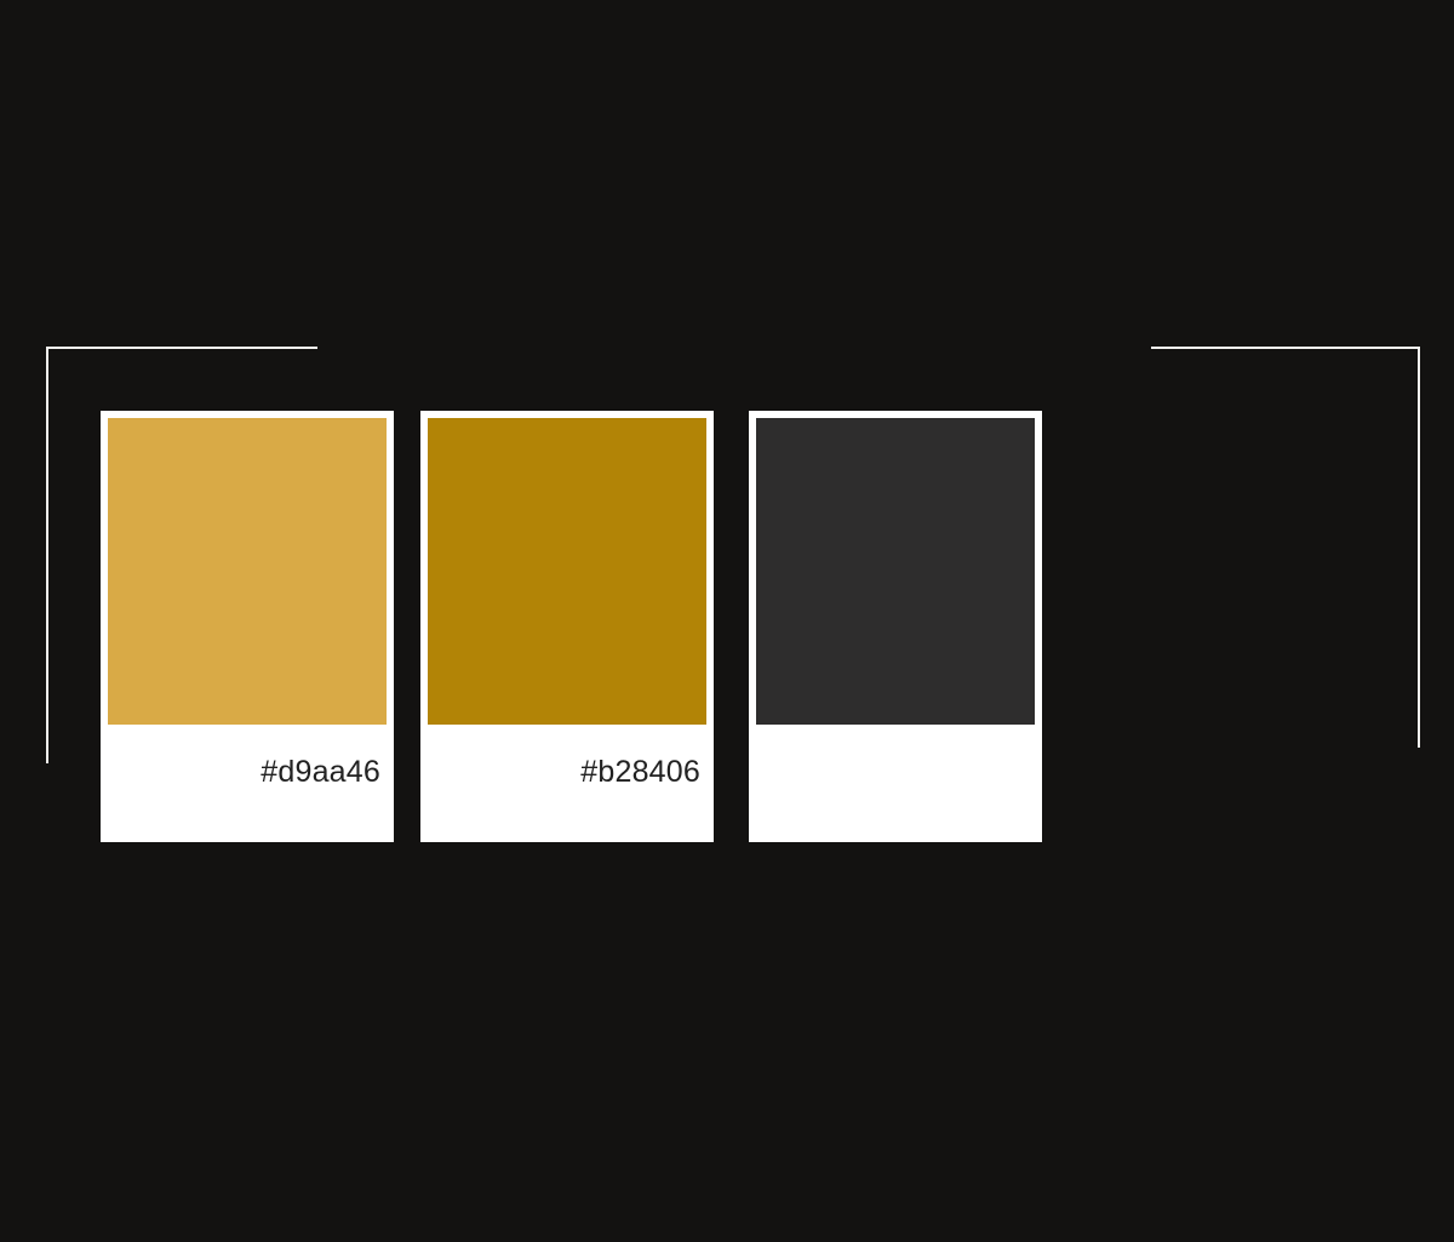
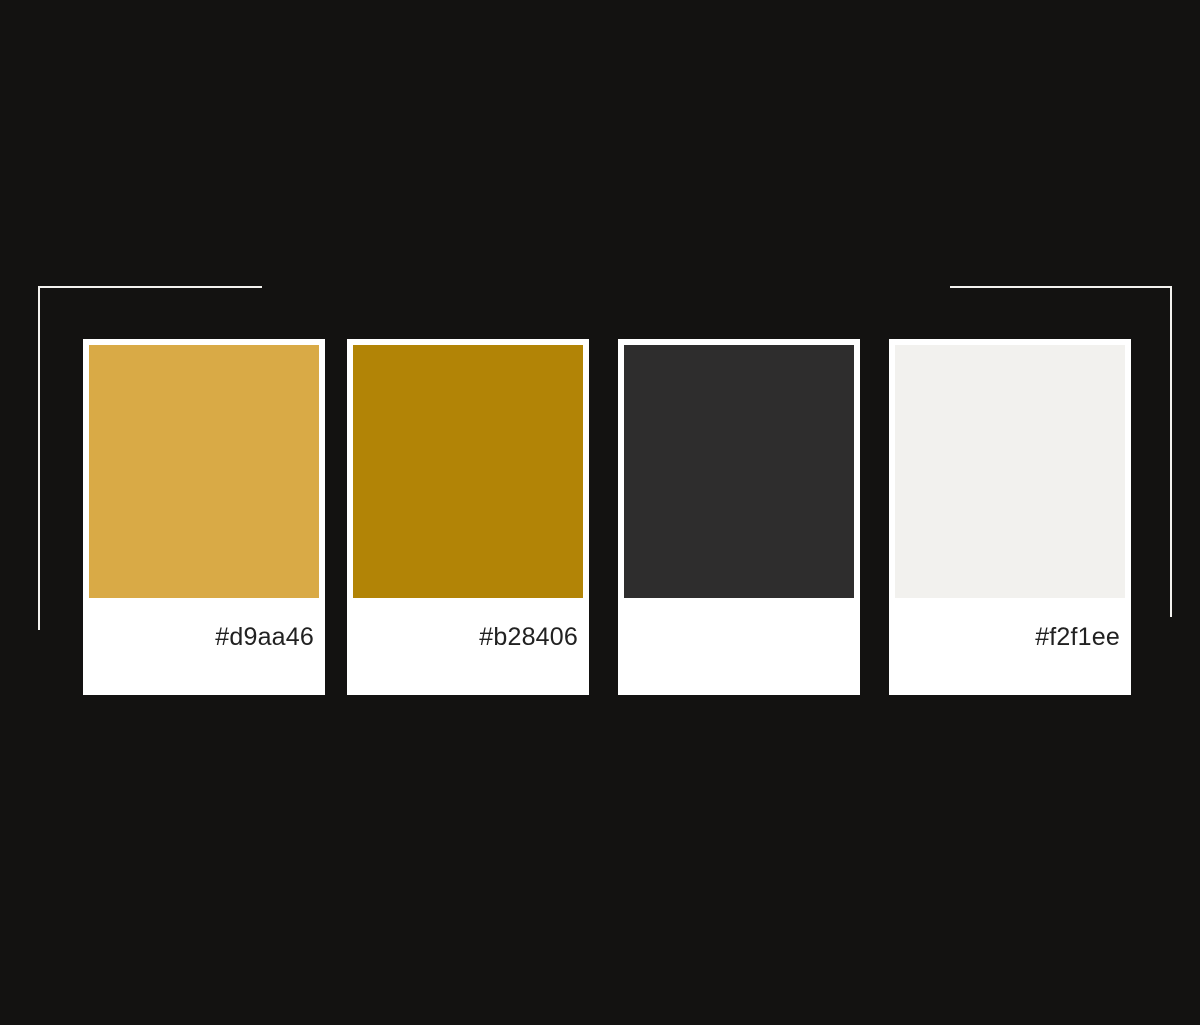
  #d9aa46
  #b28406
+ #f2f1ee
